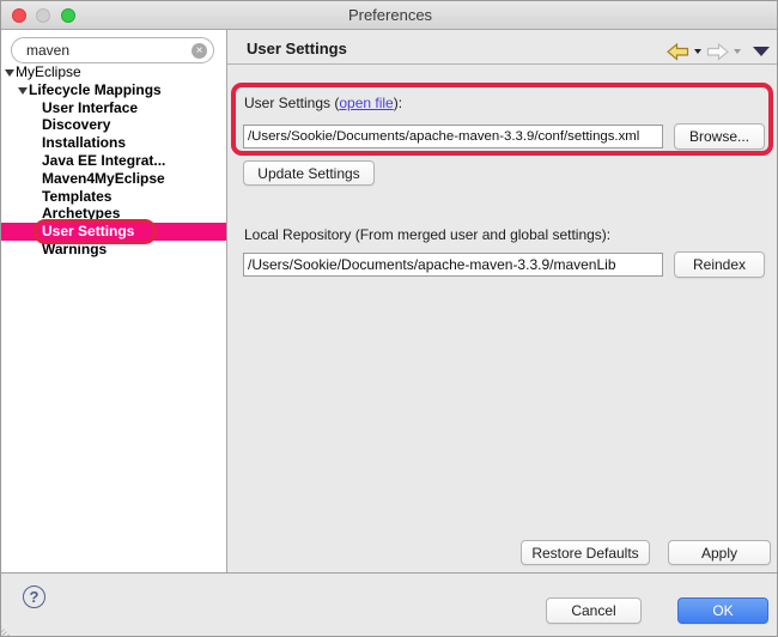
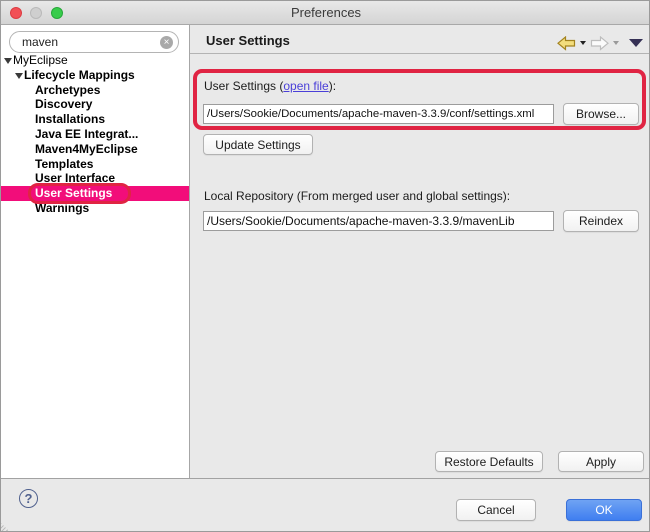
  Preferences
  maven
  ×
  MyEclipse
  Lifecycle Mappings
- User Interface
+ Archetypes
  Discovery
  Installations
  Java EE Integrat...
  Maven4MyEclipse
  Templates
- Archetypes
+ User Interface
  User Settings
  Warnings
  User Settings
  User Settings (open file):
  /Users/Sookie/Documents/apache-maven-3.3.9/conf/settings.xml
  Browse...
  Update Settings
  Local Repository (From merged user and global settings):
  /Users/Sookie/Documents/apache-maven-3.3.9/mavenLib
  Reindex
  Restore Defaults
  Apply
  ?
  Cancel
  OK
